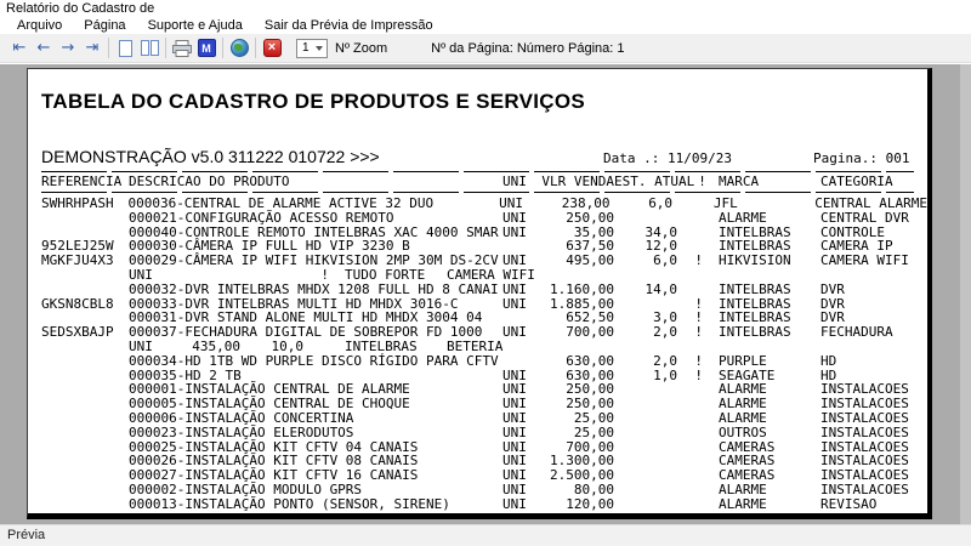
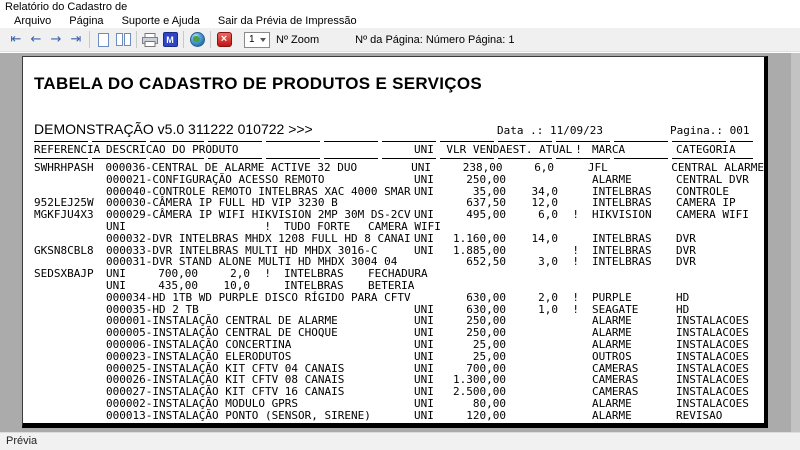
  Relatório do Cadastro de
  Arquivo
  Página
  Suporte e Ajuda
  Sair da Prévia de Impressão
  ⇤
  ←
  →
  ⇥
  M
  ×
  1
  Nº Zoom
  Nº da Página: Número Página: 1
  TABELA DO CADASTRO DE PRODUTOS E SERVIÇOS
  DEMONSTRAÇÃO v5.0 311222 010722 >>>
  Data .: 11/09/23
  Pagina.: 001
  REFERENCIA
  DESCRICAO DO PRODUTO
  UNI
  VLR VENDA
  EST. ATUAL
  !
  MARCA
  CATEGORIA
  SWHRHPASH
  000036-CENTRAL DE ALARME ACTIVE 32 DUO
  UNI
  238,00
  6,0
  JFL
  CENTRAL ALARME
  000021-CONFIGURAÇÃO ACESSO REMOTO
  UNI
  250,00
  ALARME
  CENTRAL DVR
  000040-CONTROLE REMOTO INTELBRAS XAC 4000 SMAR
  UNI
  35,00
  34,0
  INTELBRAS
  CONTROLE
  952LEJ25W
  000030-CÂMERA IP FULL HD VIP 3230 B
  637,50
  12,0
  INTELBRAS
  CAMERA IP
  MGKFJU4X3
  000029-CÂMERA IP WIFI HIKVISION 2MP 30M DS-2CV
  UNI
  495,00
  6,0
  !
  HIKVISION
  CAMERA WIFI
  UNI
  !
  TUDO FORTE
  CAMERA WIFI
  000032-DVR INTELBRAS MHDX 1208 FULL HD 8 CANAI
  UNI
  1.160,00
  14,0
  INTELBRAS
  DVR
  GKSN8CBL8
  000033-DVR INTELBRAS MULTI HD MHDX 3016-C
  UNI
  1.885,00
  !
  INTELBRAS
  DVR
  000031-DVR STAND ALONE MULTI HD MHDX 3004 04
  652,50
  3,0
  !
  INTELBRAS
  DVR
  SEDSXBAJP
- 000037-FECHADURA DIGITAL DE SOBREPOR FD 1000
  UNI
  700,00
  2,0
  !
  INTELBRAS
  FECHADURA
  UNI
  435,00
  10,0
  INTELBRAS
  BETERIA
  000034-HD 1TB WD PURPLE DISCO RÍGIDO PARA CFTV
  630,00
  2,0
  !
  PURPLE
  HD
  000035-HD 2 TB
  UNI
  630,00
  1,0
  !
  SEAGATE
  HD
  000001-INSTALAÇÃO CENTRAL DE ALARME
  UNI
  250,00
  ALARME
  INSTALACOES
  000005-INSTALAÇÃO CENTRAL DE CHOQUE
  UNI
  250,00
  ALARME
  INSTALACOES
  000006-INSTALAÇÃO CONCERTINA
  UNI
  25,00
  ALARME
  INSTALACOES
  000023-INSTALAÇÃO ELERODUTOS
  UNI
  25,00
  OUTROS
  INSTALACOES
  000025-INSTALAÇÃO KIT CFTV 04 CANAIS
  UNI
  700,00
  CAMERAS
  INSTALACOES
  000026-INSTALAÇÃO KIT CFTV 08 CANAIS
  UNI
  1.300,00
  CAMERAS
  INSTALACOES
  000027-INSTALAÇÃO KIT CFTV 16 CANAIS
  UNI
  2.500,00
  CAMERAS
  INSTALACOES
  000002-INSTALAÇÃO MODULO GPRS
  UNI
  80,00
  ALARME
  INSTALACOES
  000013-INSTALAÇÃO PONTO (SENSOR, SIRENE)
  UNI
  120,00
  ALARME
  REVISAO
  Prévia
